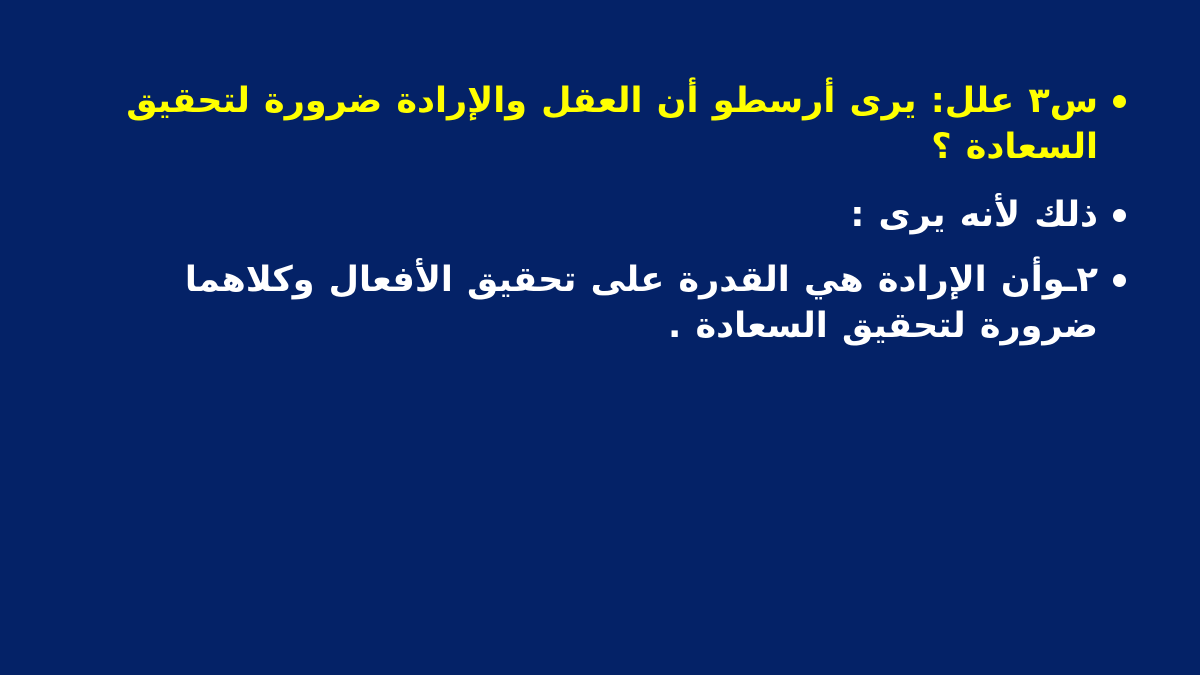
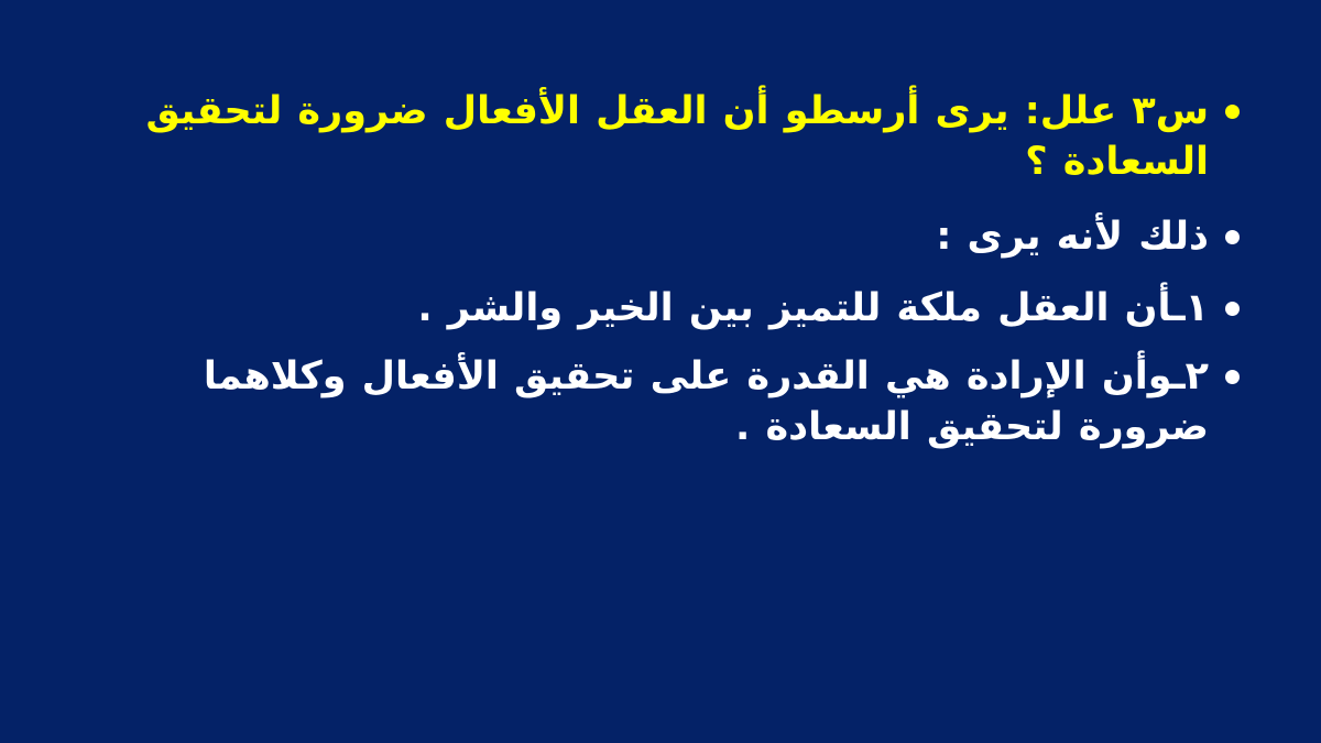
- س٣ علل: يرى أرسطو أن العقل والإرادة ضرورة لتحقيق السعادة ؟
+ س٣ علل: يرى أرسطو أن العقل الأفعال ضرورة لتحقيق السعادة ؟
  ذلك لأنه يرى :
+ ١ـأن العقل ملكة للتميز بين الخير والشر .
  ٢ـوأن الإرادة هي القدرة على تحقيق الأفعال وكلاهما ضرورة لتحقيق السعادة .
